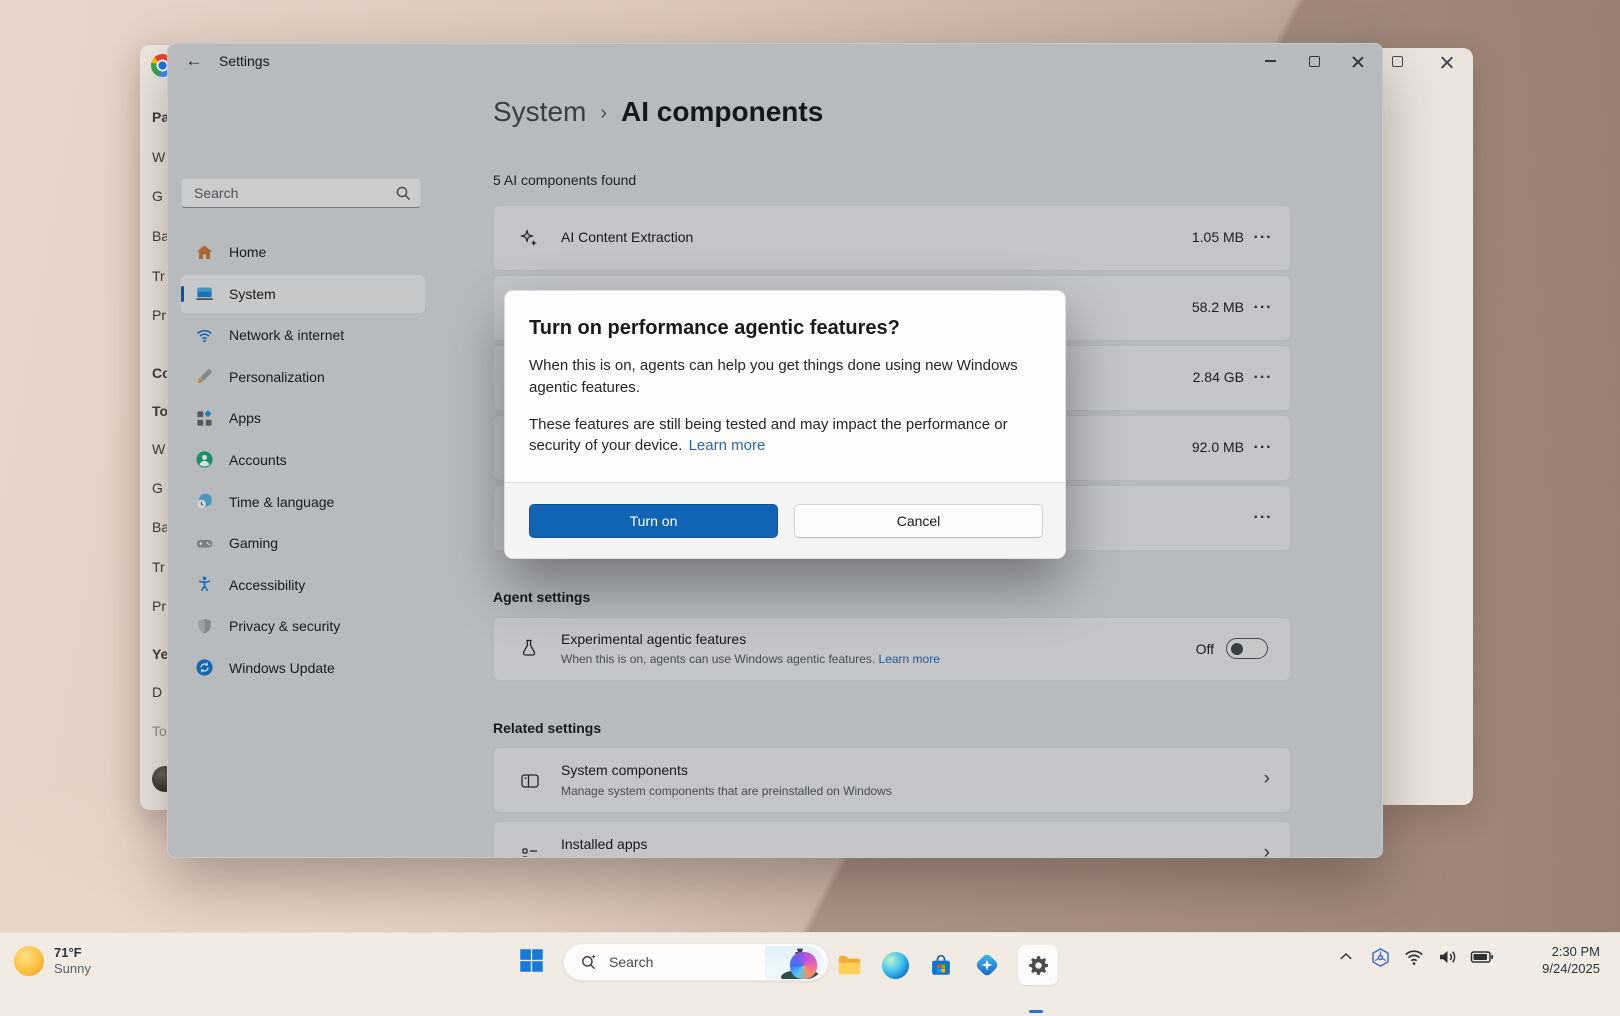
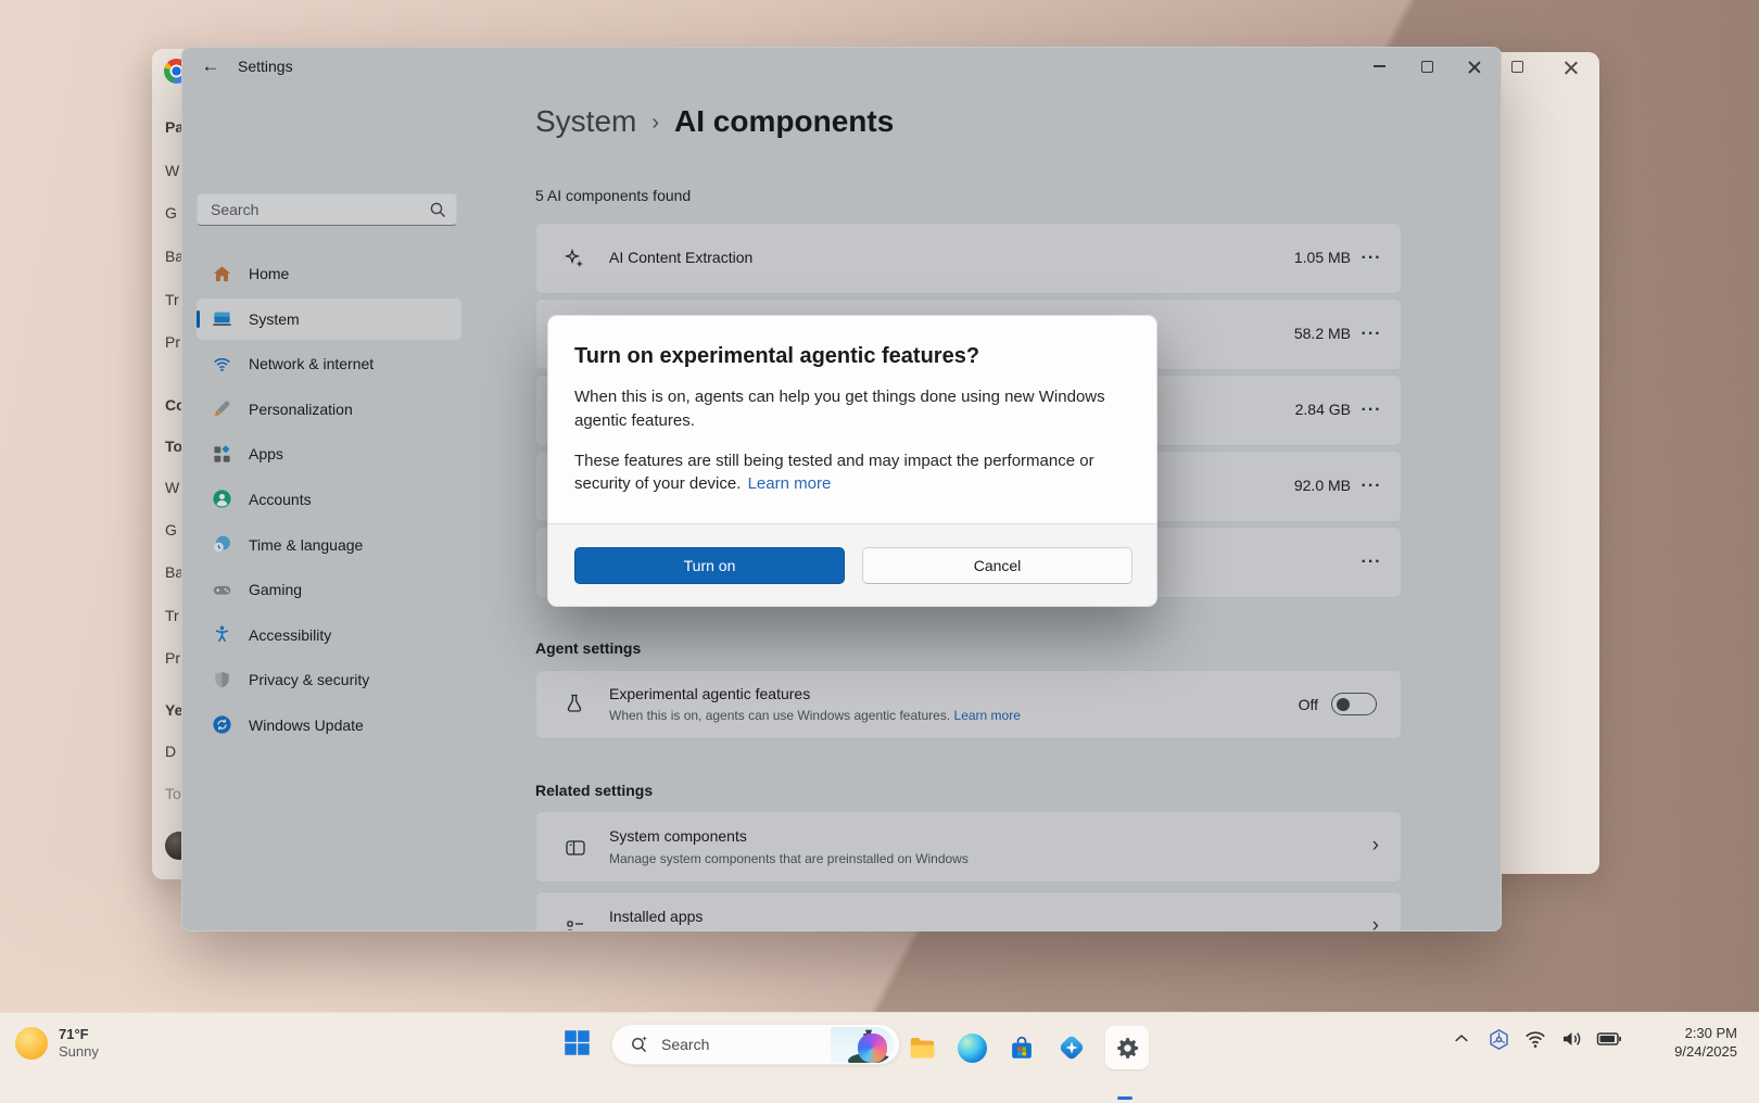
  Pa
  W
  G
  Ba
  Tr
  Pr
  To
  W
  G
  Ba
  Tr
  Pr
  Ye
  D
  To
  ←
  Settings
  Search
  Home
  System
  Network & internet
  Personalization
  Apps
  Accounts
  Time & language
  Gaming
  Accessibility
  Privacy & security
  Windows Update
  System
  ›
  AI components
  5 AI components found
  AI Content Extraction
  1.05 MB
  ···
  58.2 MB
  ···
  2.84 GB
  ···
  92.0 MB
  ···
  ···
  Agent settings
  Experimental agentic features
  When this is on, agents can use Windows agentic features. Learn more
  Off
  Related settings
  System components
  Manage system components that are preinstalled on Windows
  ›
  Installed apps
  ›
- Turn on performance agentic features?
+ Turn on experimental agentic features?
  When this is on, agents can help you get things done using new Windows agentic features.
  These features are still being tested and may impact the performance or security of your device. Learn more
  Turn on
  Cancel
  71°F
  Sunny
  Search
  2:30 PM
  9/24/2025
